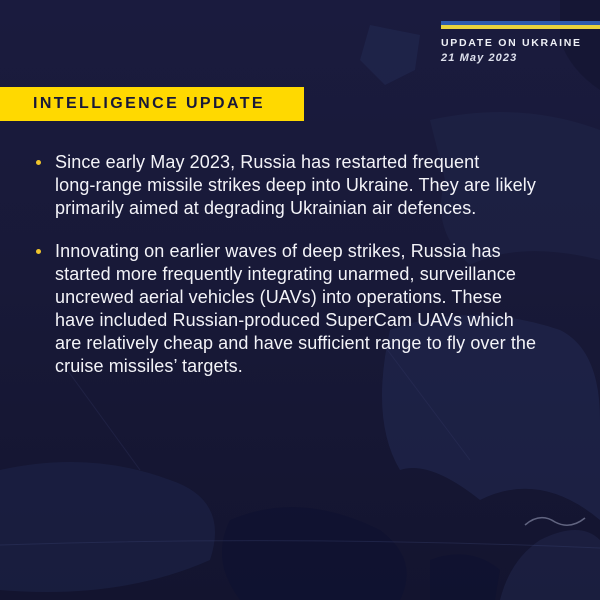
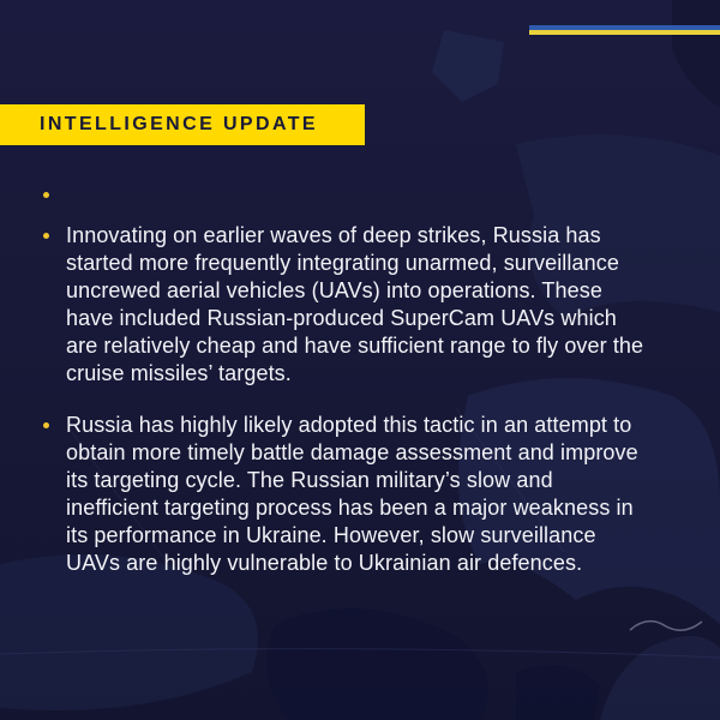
- UPDATE ON UKRAINE
- 21 May 2023
  INTELLIGENCE UPDATE
- Since early May 2023, Russia has restarted frequent
- long-range missile strikes deep into Ukraine. They are likely
- primarily aimed at degrading Ukrainian air defences.
  Innovating on earlier waves of deep strikes, Russia has
  started more frequently integrating unarmed, surveillance
  uncrewed aerial vehicles (UAVs) into operations. These
  have included Russian-produced SuperCam UAVs which
  are relatively cheap and have sufficient range to fly over the
  cruise missiles’ targets.
+ Russia has highly likely adopted this tactic in an attempt to
+ obtain more timely battle damage assessment and improve
+ its targeting cycle. The Russian military’s slow and
+ inefficient targeting process has been a major weakness in
+ its performance in Ukraine. However, slow surveillance
+ UAVs are highly vulnerable to Ukrainian air defences.
